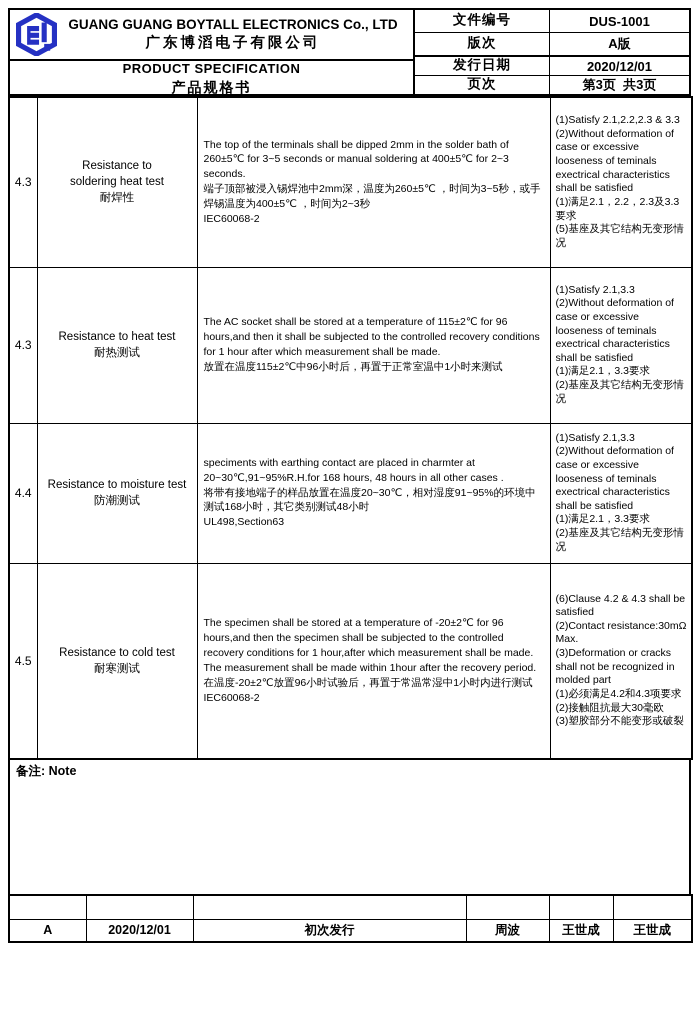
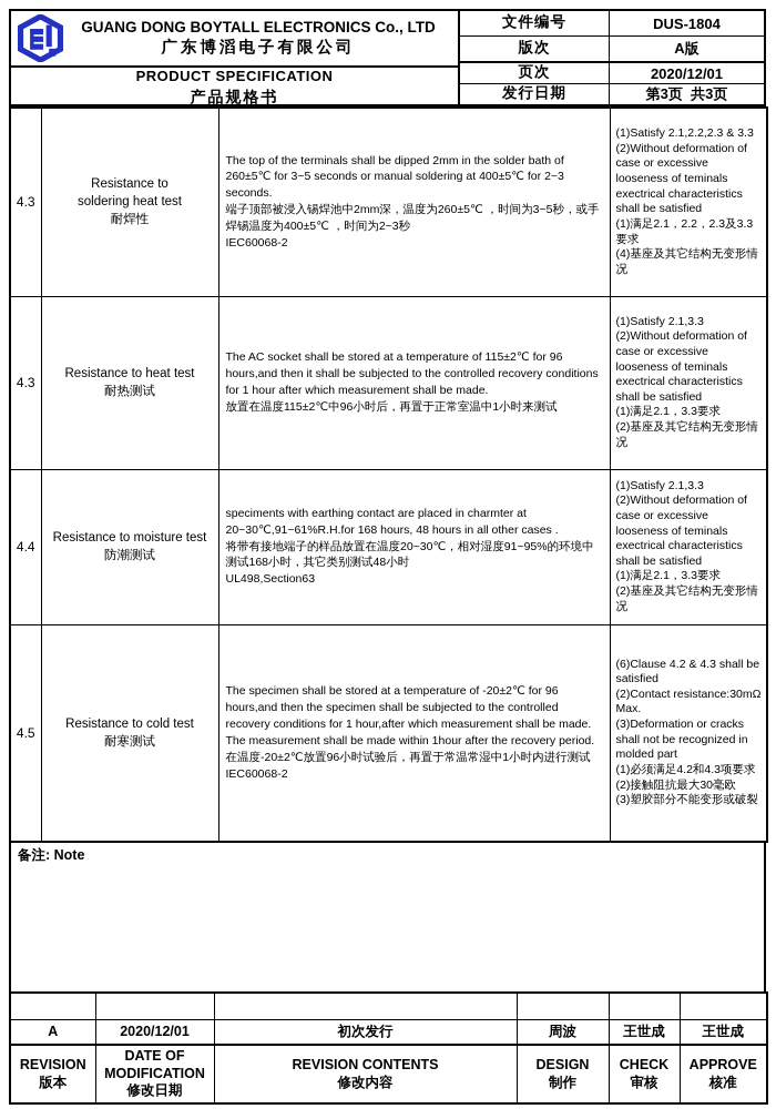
- GUANG GUANG BOYTALL ELECTRONICS Co., LTD
+ GUANG DONG BOYTALL ELECTRONICS Co., LTD
  广东博滔电子有限公司
  PRODUCT SPECIFICATION
  产品规格书
  文件编号
- DUS-1001
+ DUS-1804
  版次
  A版
- 发行日期
+ 页次
  2020/12/01
- 页次
+ 发行日期
  第3页 共3页
- 4.3	Resistance to soldering heat test 耐焊性	The top of the terminals shall be dipped 2mm in the solder bath of 260±5℃ for 3~5 seconds or manual soldering at 400±5℃ for 2~3 seconds. 端子顶部被浸入锡焊池中2mm深，温度为260±5℃ ，时间为3~5秒，或手焊锡温度为400±5℃ ，时间为2~3秒 IEC60068-2	(1)Satisfy 2.1,2.2,2.3 & 3.3 (2)Without deformation of case or excessive looseness of teminals exectrical characteristics shall be satisfied (1)满足2.1，2.2，2.3及3.3要求 (5)基座及其它结构无变形情况
+ 4.3	Resistance to soldering heat test 耐焊性	The top of the terminals shall be dipped 2mm in the solder bath of 260±5℃ for 3~5 seconds or manual soldering at 400±5℃ for 2~3 seconds. 端子顶部被浸入锡焊池中2mm深，温度为260±5℃ ，时间为3~5秒，或手焊锡温度为400±5℃ ，时间为2~3秒 IEC60068-2	(1)Satisfy 2.1,2.2,2.3 & 3.3 (2)Without deformation of case or excessive looseness of teminals exectrical characteristics shall be satisfied (1)满足2.1，2.2，2.3及3.3要求 (4)基座及其它结构无变形情况
  4.3	Resistance to heat test 耐热测试	The AC socket shall be stored at a temperature of 115±2℃ for 96 hours,and then it shall be subjected to the controlled recovery conditions for 1 hour after which measurement shall be made. 放置在温度115±2℃中96小时后，再置于正常室温中1小时来测试	(1)Satisfy 2.1,3.3 (2)Without deformation of case or excessive looseness of teminals exectrical characteristics shall be satisfied (1)满足2.1，3.3要求 (2)基座及其它结构无变形情况
- 4.4	Resistance to moisture test 防潮测试	speciments with earthing contact are placed in charmter at 20~30℃,91~95%R.H.for 168 hours, 48 hours in all other cases . 将带有接地端子的样品放置在温度20~30℃，相对湿度91~95%的环境中测试168小时，其它类别测试48小时 UL498,Section63	(1)Satisfy 2.1,3.3 (2)Without deformation of case or excessive looseness of teminals exectrical characteristics shall be satisfied (1)满足2.1，3.3要求 (2)基座及其它结构无变形情况
+ 4.4	Resistance to moisture test 防潮测试	speciments with earthing contact are placed in charmter at 20~30℃,91~61%R.H.for 168 hours, 48 hours in all other cases . 将带有接地端子的样品放置在温度20~30℃，相对湿度91~95%的环境中测试168小时，其它类别测试48小时 UL498,Section63	(1)Satisfy 2.1,3.3 (2)Without deformation of case or excessive looseness of teminals exectrical characteristics shall be satisfied (1)满足2.1，3.3要求 (2)基座及其它结构无变形情况
  4.5	Resistance to cold test 耐寒测试	The specimen shall be stored at a temperature of -20±2℃ for 96 hours,and then the specimen shall be subjected to the controlled recovery conditions for 1 hour,after which measurement shall be made. The measurement shall be made within 1hour after the recovery period. 在温度-20±2℃放置96小时试验后，再置于常温常湿中1小时内进行测试 IEC60068-2	(6)Clause 4.2 & 4.3 shall be satisfied (2)Contact resistance:30mΩ Max. (3)Deformation or cracks shall not be recognized in molded part (1)必须满足4.2和4.3项要求 (2)接触阻抗最大30毫欧 (3)塑胶部分不能变形或破裂
  备注: Note
  A	2020/12/01	初次发行	周波	王世成	王世成
+ REVISION 版本	DATE OF MODIFICATION 修改日期	REVISION CONTENTS 修改内容	DESIGN 制作	CHECK 审核	APPROVE 核准
